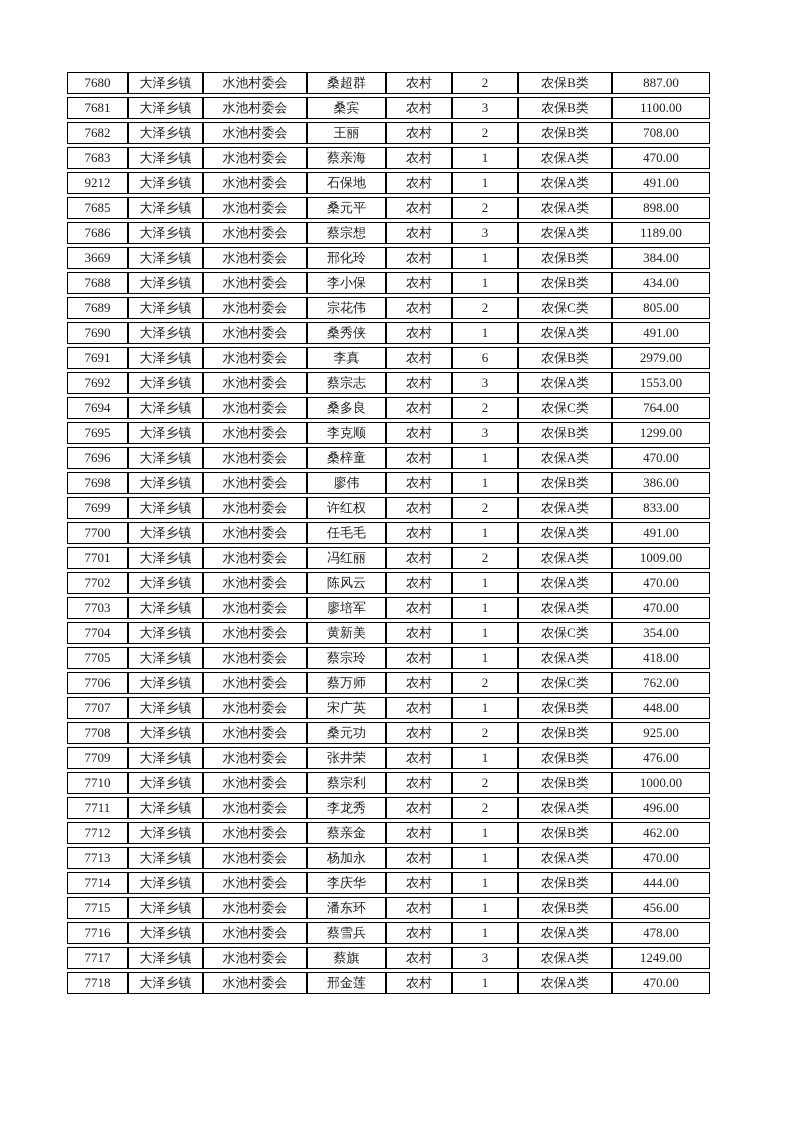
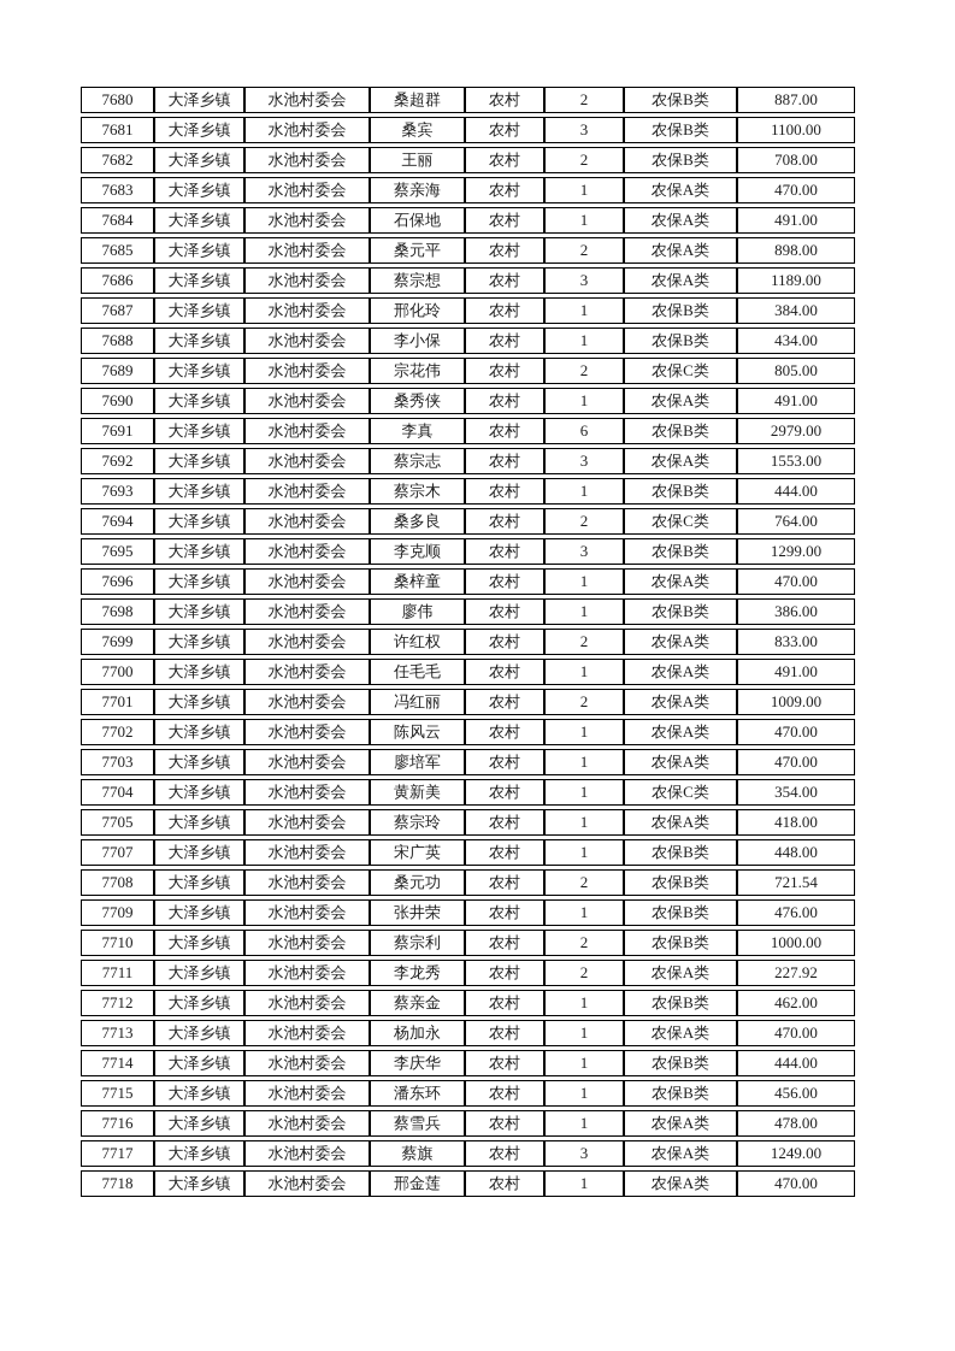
  7680	大泽乡镇	水池村委会	桑超群	农村	2	农保B类	887.00
  7681	大泽乡镇	水池村委会	桑宾	农村	3	农保B类	1100.00
  7682	大泽乡镇	水池村委会	王丽	农村	2	农保B类	708.00
  7683	大泽乡镇	水池村委会	蔡亲海	农村	1	农保A类	470.00
- 9212	大泽乡镇	水池村委会	石保地	农村	1	农保A类	491.00
+ 7684	大泽乡镇	水池村委会	石保地	农村	1	农保A类	491.00
  7685	大泽乡镇	水池村委会	桑元平	农村	2	农保A类	898.00
  7686	大泽乡镇	水池村委会	蔡宗想	农村	3	农保A类	1189.00
- 3669	大泽乡镇	水池村委会	邢化玲	农村	1	农保B类	384.00
+ 7687	大泽乡镇	水池村委会	邢化玲	农村	1	农保B类	384.00
  7688	大泽乡镇	水池村委会	李小保	农村	1	农保B类	434.00
  7689	大泽乡镇	水池村委会	宗花伟	农村	2	农保C类	805.00
  7690	大泽乡镇	水池村委会	桑秀侠	农村	1	农保A类	491.00
  7691	大泽乡镇	水池村委会	李真	农村	6	农保B类	2979.00
  7692	大泽乡镇	水池村委会	蔡宗志	农村	3	农保A类	1553.00
+ 7693	大泽乡镇	水池村委会	蔡宗木	农村	1	农保B类	444.00
  7694	大泽乡镇	水池村委会	桑多良	农村	2	农保C类	764.00
  7695	大泽乡镇	水池村委会	李克顺	农村	3	农保B类	1299.00
  7696	大泽乡镇	水池村委会	桑梓童	农村	1	农保A类	470.00
  7698	大泽乡镇	水池村委会	廖伟	农村	1	农保B类	386.00
  7699	大泽乡镇	水池村委会	许红权	农村	2	农保A类	833.00
  7700	大泽乡镇	水池村委会	任毛毛	农村	1	农保A类	491.00
  7701	大泽乡镇	水池村委会	冯红丽	农村	2	农保A类	1009.00
  7702	大泽乡镇	水池村委会	陈风云	农村	1	农保A类	470.00
  7703	大泽乡镇	水池村委会	廖培军	农村	1	农保A类	470.00
  7704	大泽乡镇	水池村委会	黄新美	农村	1	农保C类	354.00
  7705	大泽乡镇	水池村委会	蔡宗玲	农村	1	农保A类	418.00
- 7706	大泽乡镇	水池村委会	蔡万师	农村	2	农保C类	762.00
  7707	大泽乡镇	水池村委会	宋广英	农村	1	农保B类	448.00
- 7708	大泽乡镇	水池村委会	桑元功	农村	2	农保B类	925.00
+ 7708	大泽乡镇	水池村委会	桑元功	农村	2	农保B类	721.54
  7709	大泽乡镇	水池村委会	张井荣	农村	1	农保B类	476.00
  7710	大泽乡镇	水池村委会	蔡宗利	农村	2	农保B类	1000.00
- 7711	大泽乡镇	水池村委会	李龙秀	农村	2	农保A类	496.00
+ 7711	大泽乡镇	水池村委会	李龙秀	农村	2	农保A类	227.92
  7712	大泽乡镇	水池村委会	蔡亲金	农村	1	农保B类	462.00
  7713	大泽乡镇	水池村委会	杨加永	农村	1	农保A类	470.00
  7714	大泽乡镇	水池村委会	李庆华	农村	1	农保B类	444.00
  7715	大泽乡镇	水池村委会	潘东环	农村	1	农保B类	456.00
  7716	大泽乡镇	水池村委会	蔡雪兵	农村	1	农保A类	478.00
  7717	大泽乡镇	水池村委会	蔡旗	农村	3	农保A类	1249.00
  7718	大泽乡镇	水池村委会	邢金莲	农村	1	农保A类	470.00
